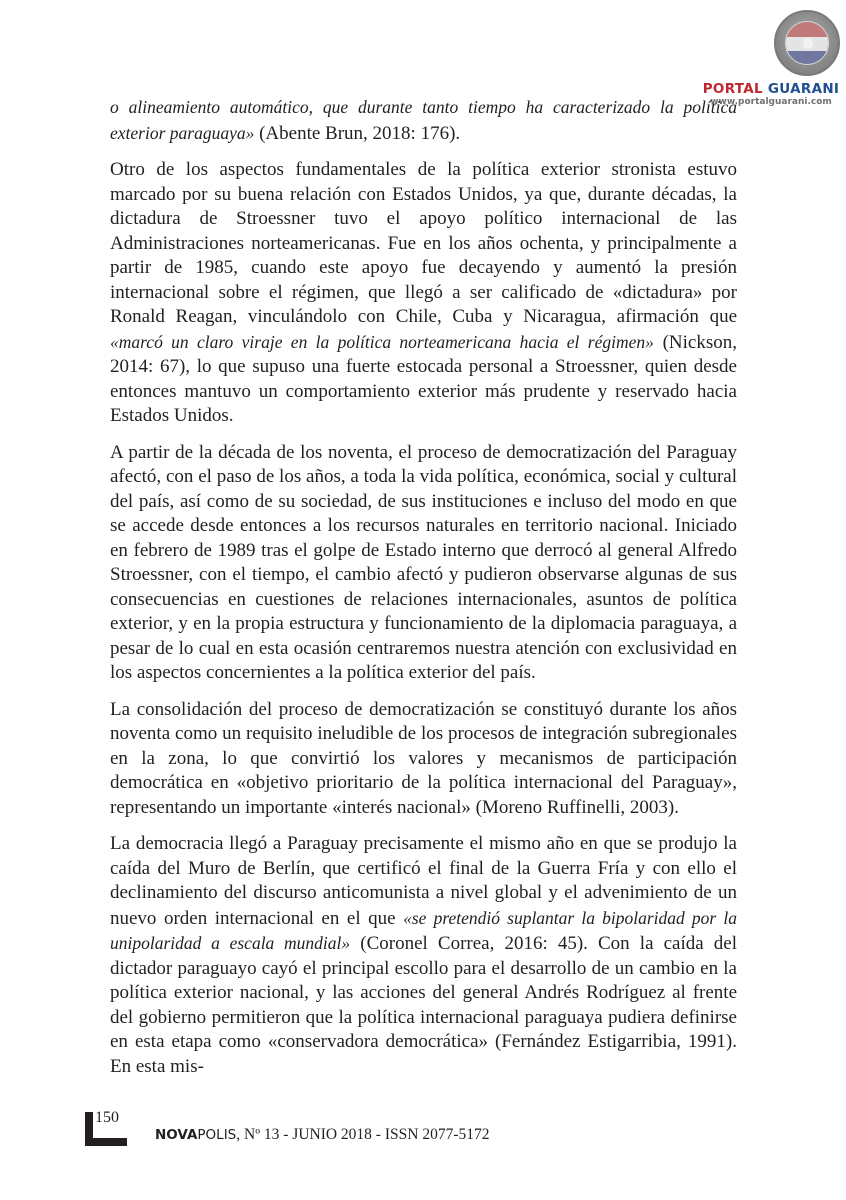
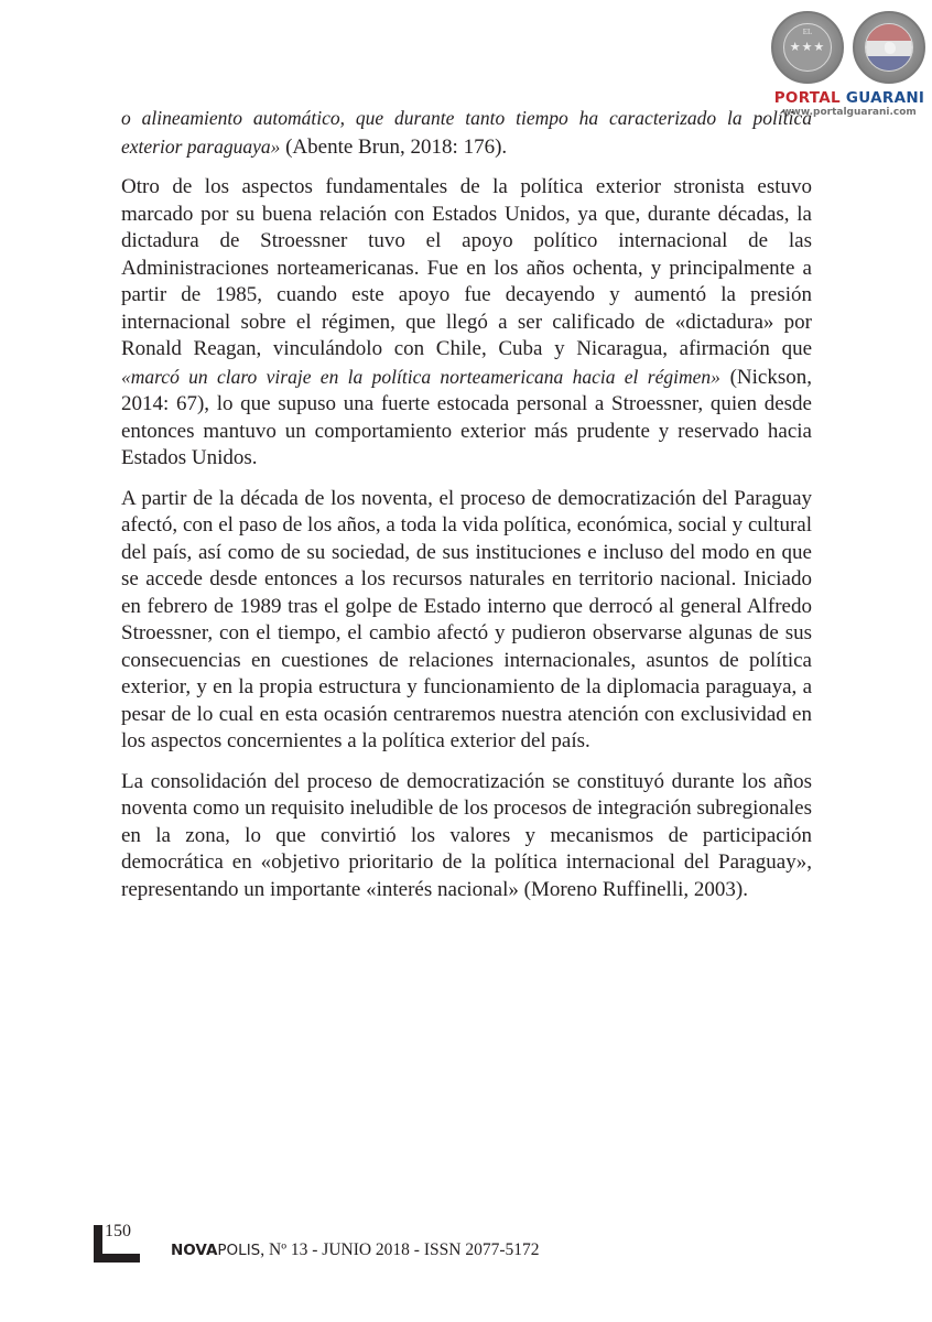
+ EL
+ ★★★
  PORTAL GUARANI
  www.portalguarani.com
  o alineamiento automático, que durante tanto tiempo ha caracterizado la política exterior paraguaya» (Abente Brun, 2018: 176).
  Otro de los aspectos fundamentales de la política exterior stronista estuvo marcado por su buena relación con Estados Unidos, ya que, durante dé­cadas, la dictadura de Stroessner tuvo el apoyo político internacional de las Administraciones norteamericanas. Fue en los años ochenta, y princi­palmente a partir de 1985, cuando este apoyo fue decayendo y aumentó la presión internacional sobre el régimen, que llegó a ser calificado de «dic­tadura» por Ronald Reagan, vinculándolo con Chile, Cuba y Nicaragua, afirmación que «marcó un claro viraje en la política norteamericana hacia el ré­gimen» (Nickson, 2014: 67), lo que supuso una fuerte estocada personal a Stroessner, quien desde entonces mantuvo un comportamiento exterior más prudente y reservado hacia Estados Unidos.
  A partir de la década de los noventa, el proceso de democratización del Paraguay afectó, con el paso de los años, a toda la vida política, económi­ca, social y cultural del país, así como de su sociedad, de sus instituciones e incluso del modo en que se accede desde entonces a los recursos naturales en territorio nacional. Iniciado en febrero de 1989 tras el golpe de Estado interno que derrocó al general Alfredo Stroessner, con el tiempo, el cambio afectó y pudieron observarse algunas de sus consecuencias en cuestiones de relaciones internacionales, asuntos de política exterior, y en la propia estructura y funcionamiento de la diplomacia paraguaya, a pesar de lo cual en esta ocasión centraremos nuestra atención con exclusividad en los aspectos concernientes a la política exterior del país.
  La consolidación del proceso de democratización se constituyó durante los años noventa como un requisito ineludible de los procesos de integra­ción subregionales en la zona, lo que convirtió los valores y mecanismos de participación democrática en «objetivo prioritario de la política inter­nacional del Paraguay», representando un importante «interés nacional» (Moreno Ruffinelli, 2003).
- La democracia llegó a Paraguay precisamente el mismo año en que se produjo la caída del Muro de Berlín, que certificó el final de la Guerra Fría y con ello el declinamiento del discurso anticomunista a nivel global y el advenimiento de un nuevo orden internacional en el que «se pretendió suplantar la bipolaridad por la unipolaridad a escala mundial» (Coronel Correa, 2016: 45). Con la caída del dictador paraguayo cayó el principal escollo para el desarrollo de un cambio en la política exterior nacional, y las accio­nes del general Andrés Rodríguez al frente del gobierno permitieron que la política internacional paraguaya pudiera definirse en esta etapa como «conservadora democrática» (Fernández Estigarribia, 1991). En esta mis-
  150
  NOVAPOLIS, Nº 13 - JUNIO 2018 - ISSN 2077-5172
